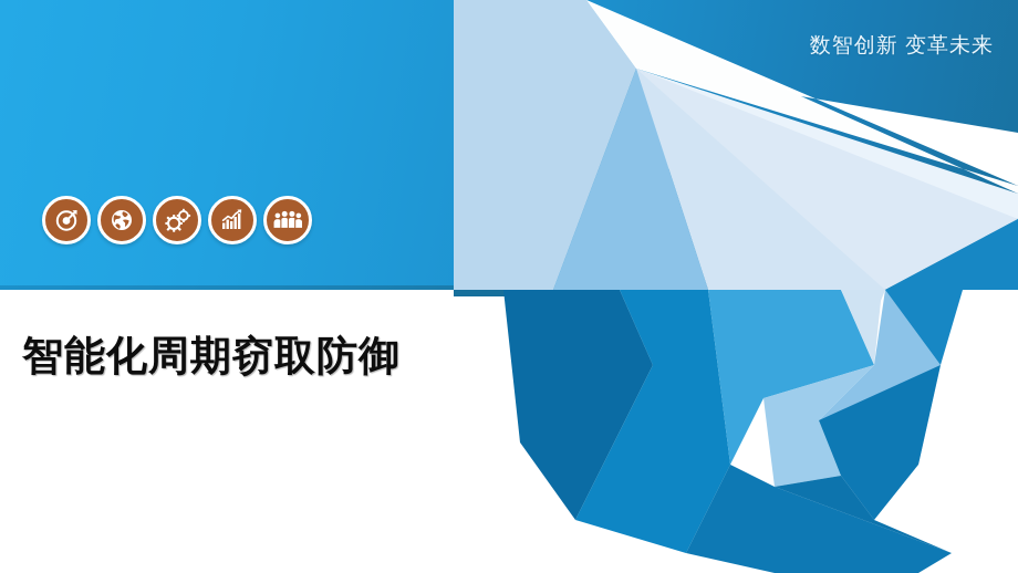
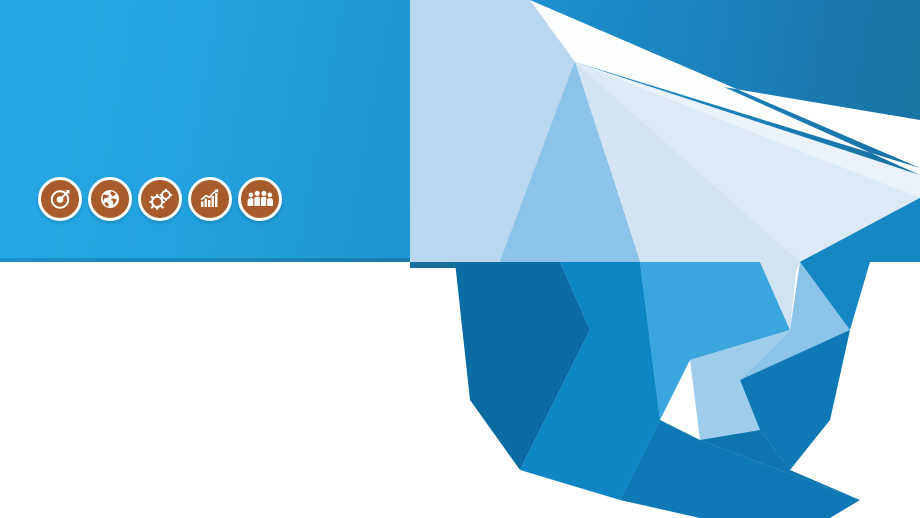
- 数智创新 变革未来
- 智能化周期窃取防御
